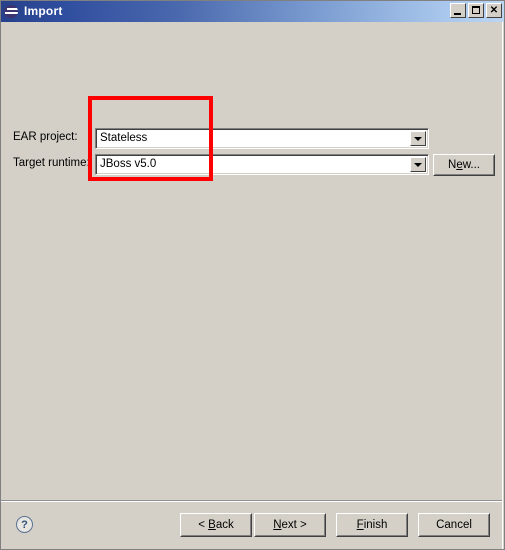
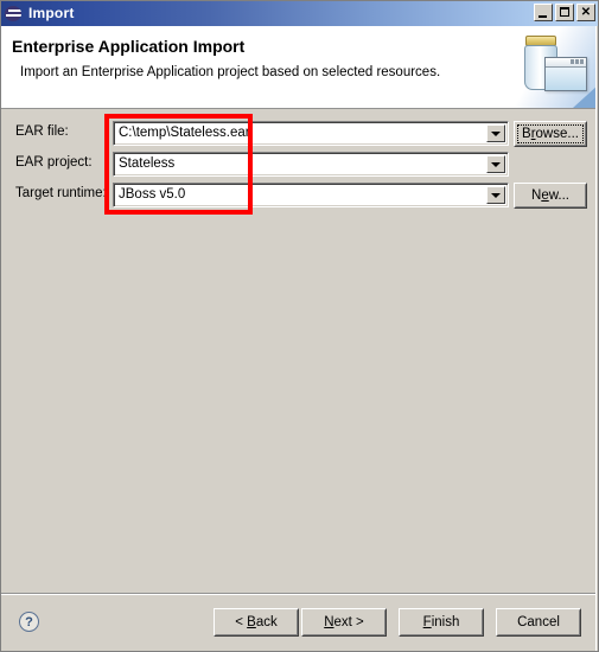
  Import
  ✕
+ Enterprise Application Import
+ Import an Enterprise Application project based on selected resources.
+ EAR file:
+ C:\temp\Stateless.ear
+ Browse...
  EAR project:
  Stateless
  Target runtime:
  JBoss v5.0
  New...
  ?
  < Back
  Next >
  Finish
  Cancel
